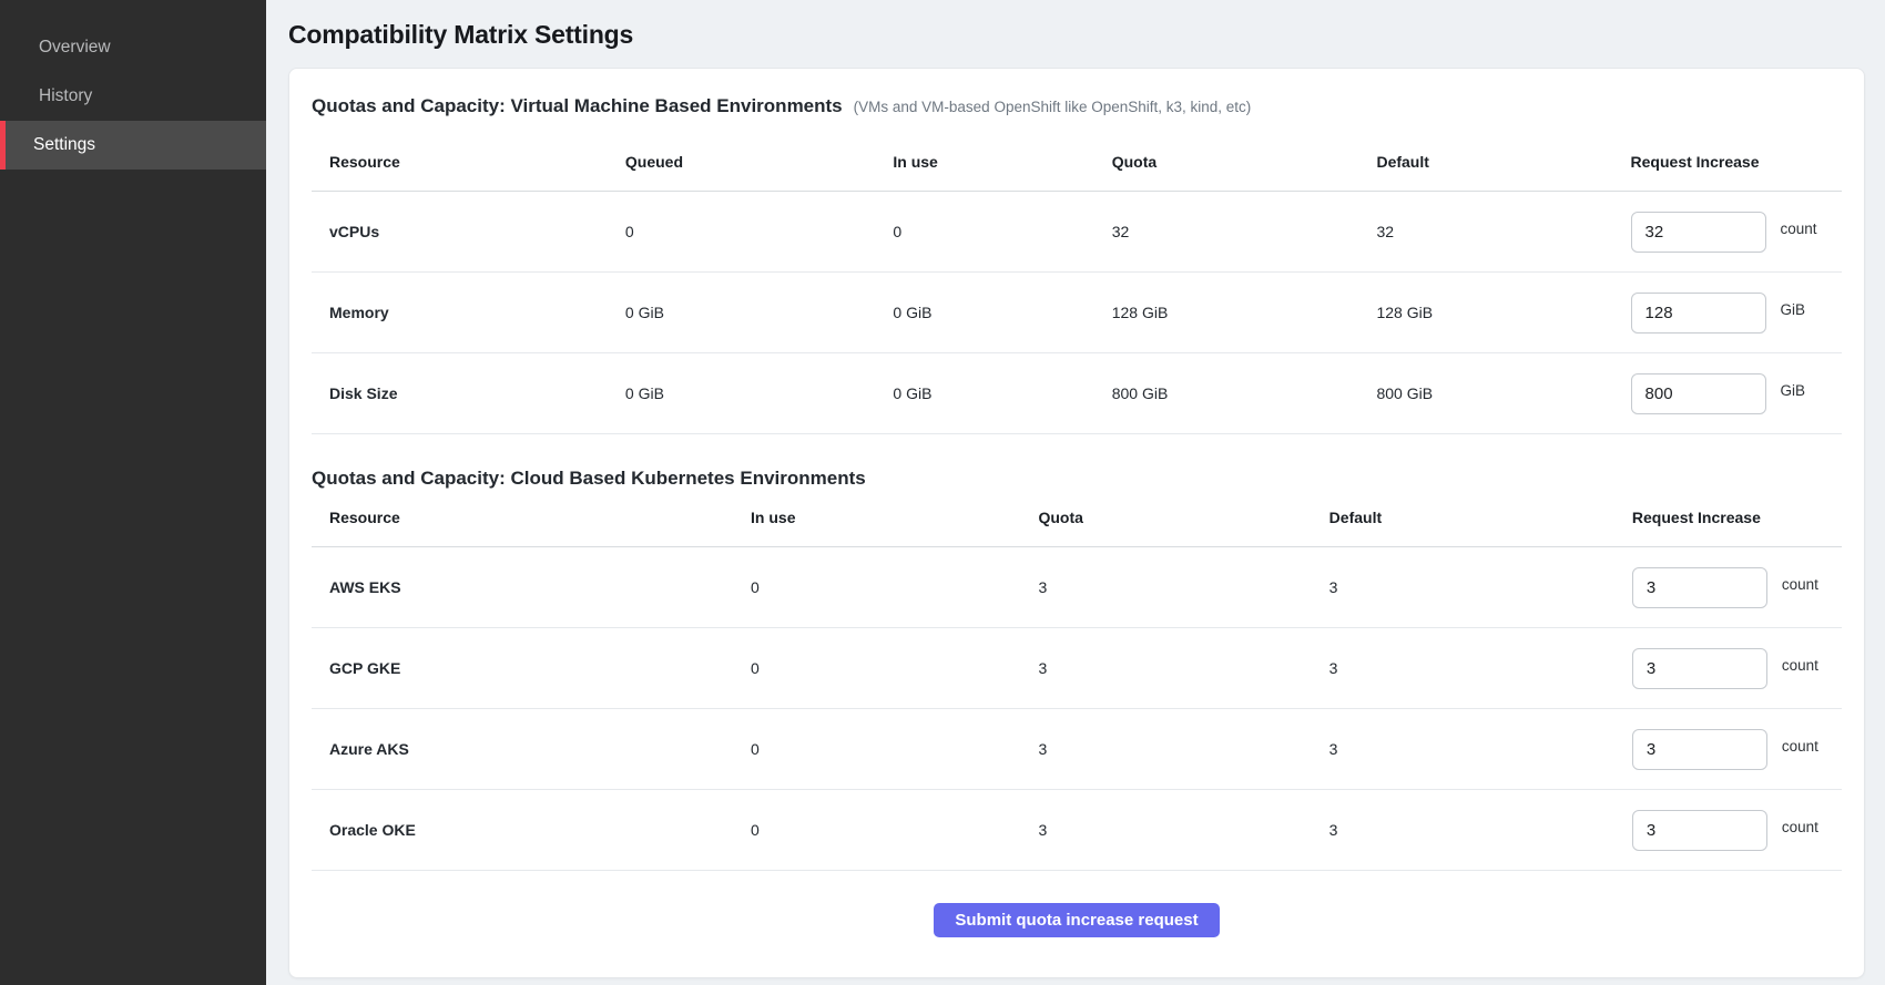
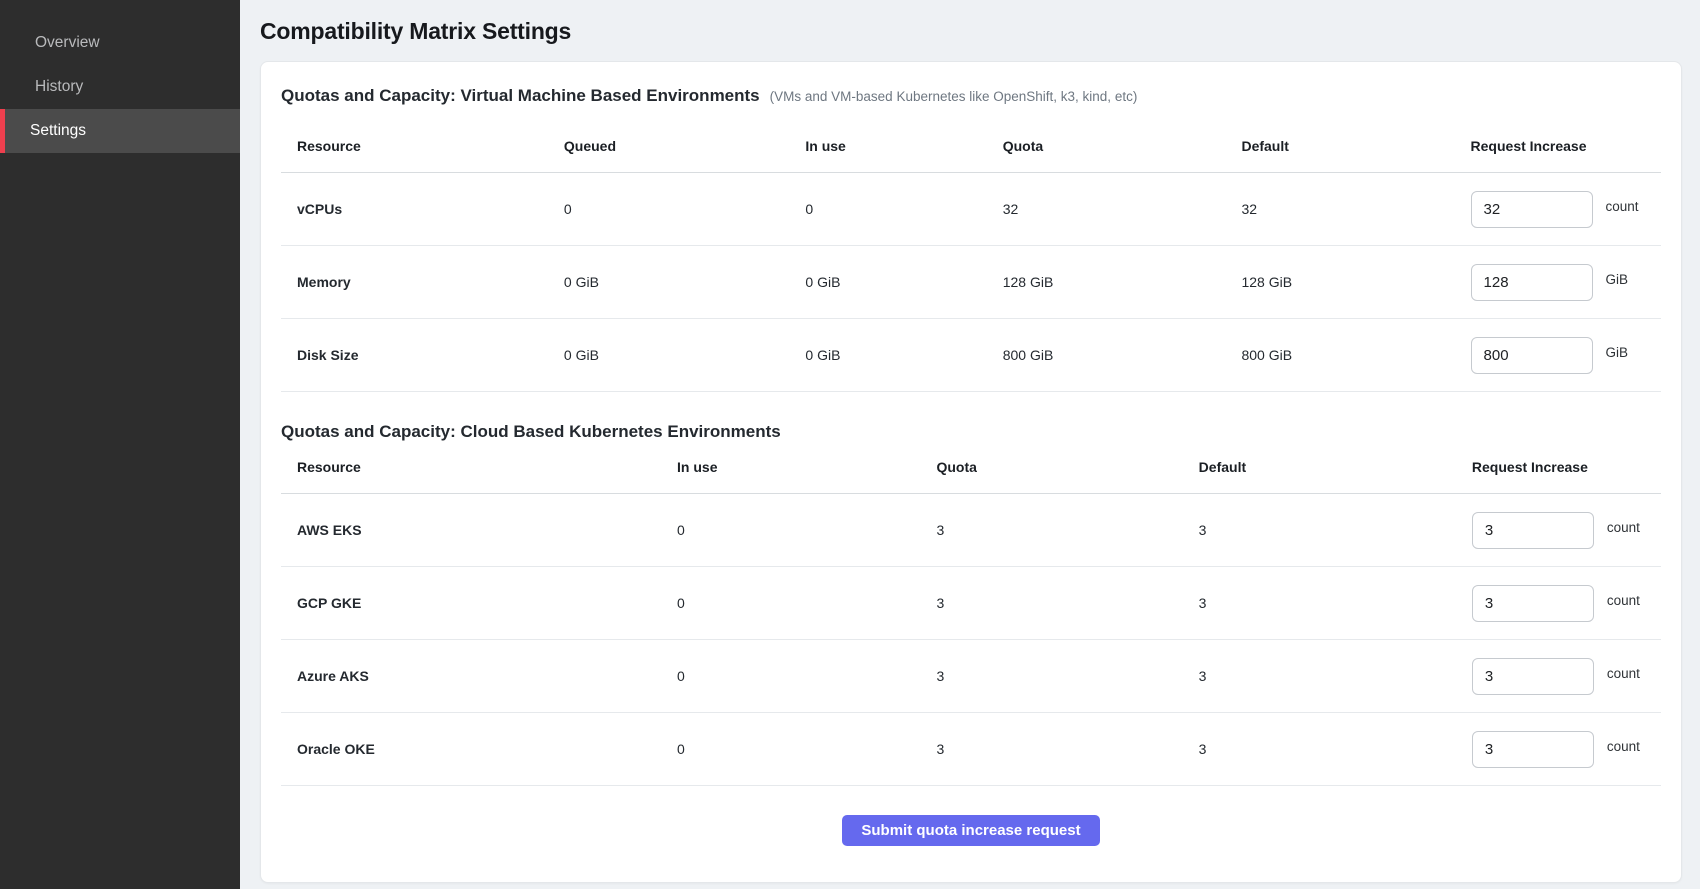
  Overview
  History
  Settings
  Compatibility Matrix Settings
  Quotas and Capacity: Virtual Machine Based Environments
- (VMs and VM-based OpenShift like OpenShift, k3, kind, etc)
+ (VMs and VM-based Kubernetes like OpenShift, k3, kind, etc)
  Resource
  Queued
  In use
  Quota
  Default
  Request Increase
  vCPUs
  0
  0
  32
  32
  32
  count
  Memory
  0 GiB
  0 GiB
  128 GiB
  128 GiB
  128
  GiB
  Disk Size
  0 GiB
  0 GiB
  800 GiB
  800 GiB
  800
  GiB
  Quotas and Capacity: Cloud Based Kubernetes Environments
  Resource
  In use
  Quota
  Default
  Request Increase
  AWS EKS
  0
  3
  3
  3
  count
  GCP GKE
  0
  3
  3
  3
  count
  Azure AKS
  0
  3
  3
  3
  count
  Oracle OKE
  0
  3
  3
  3
  count
  Submit quota increase request
